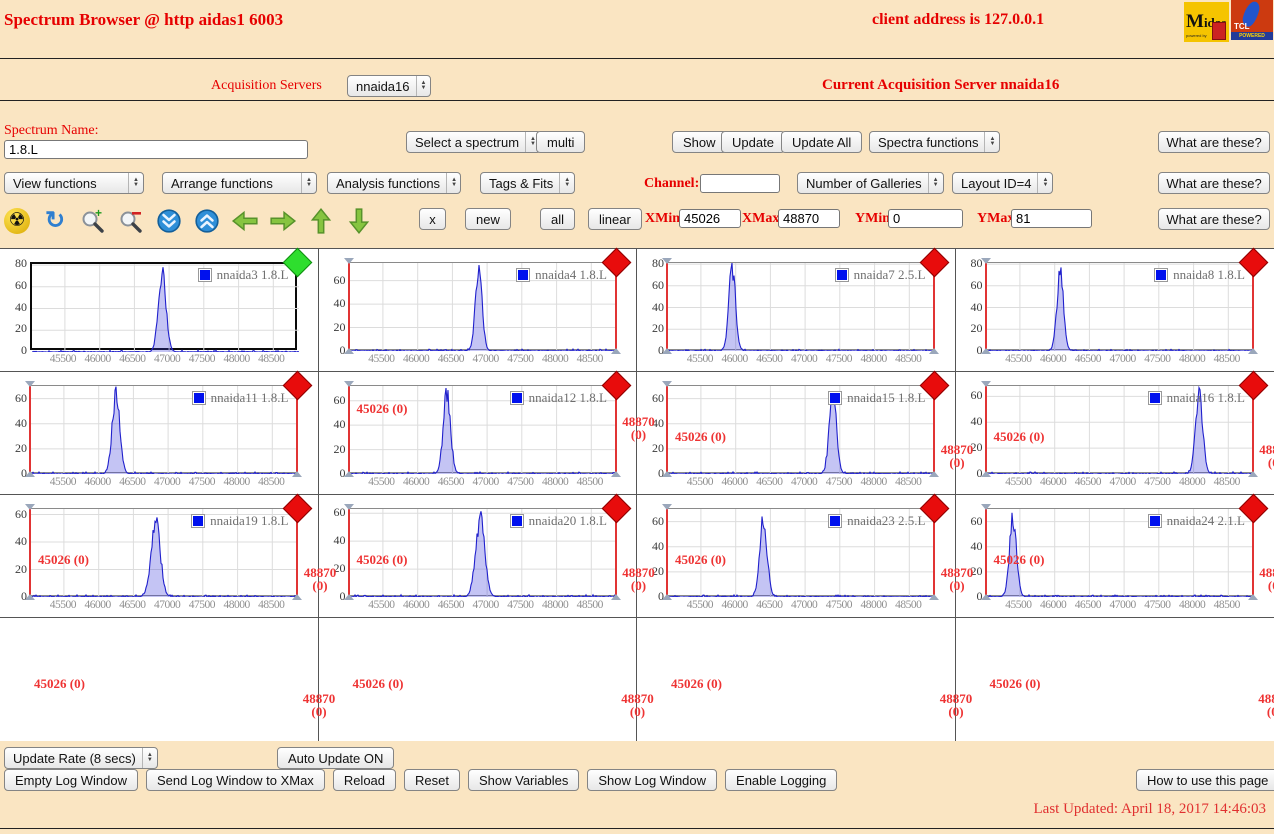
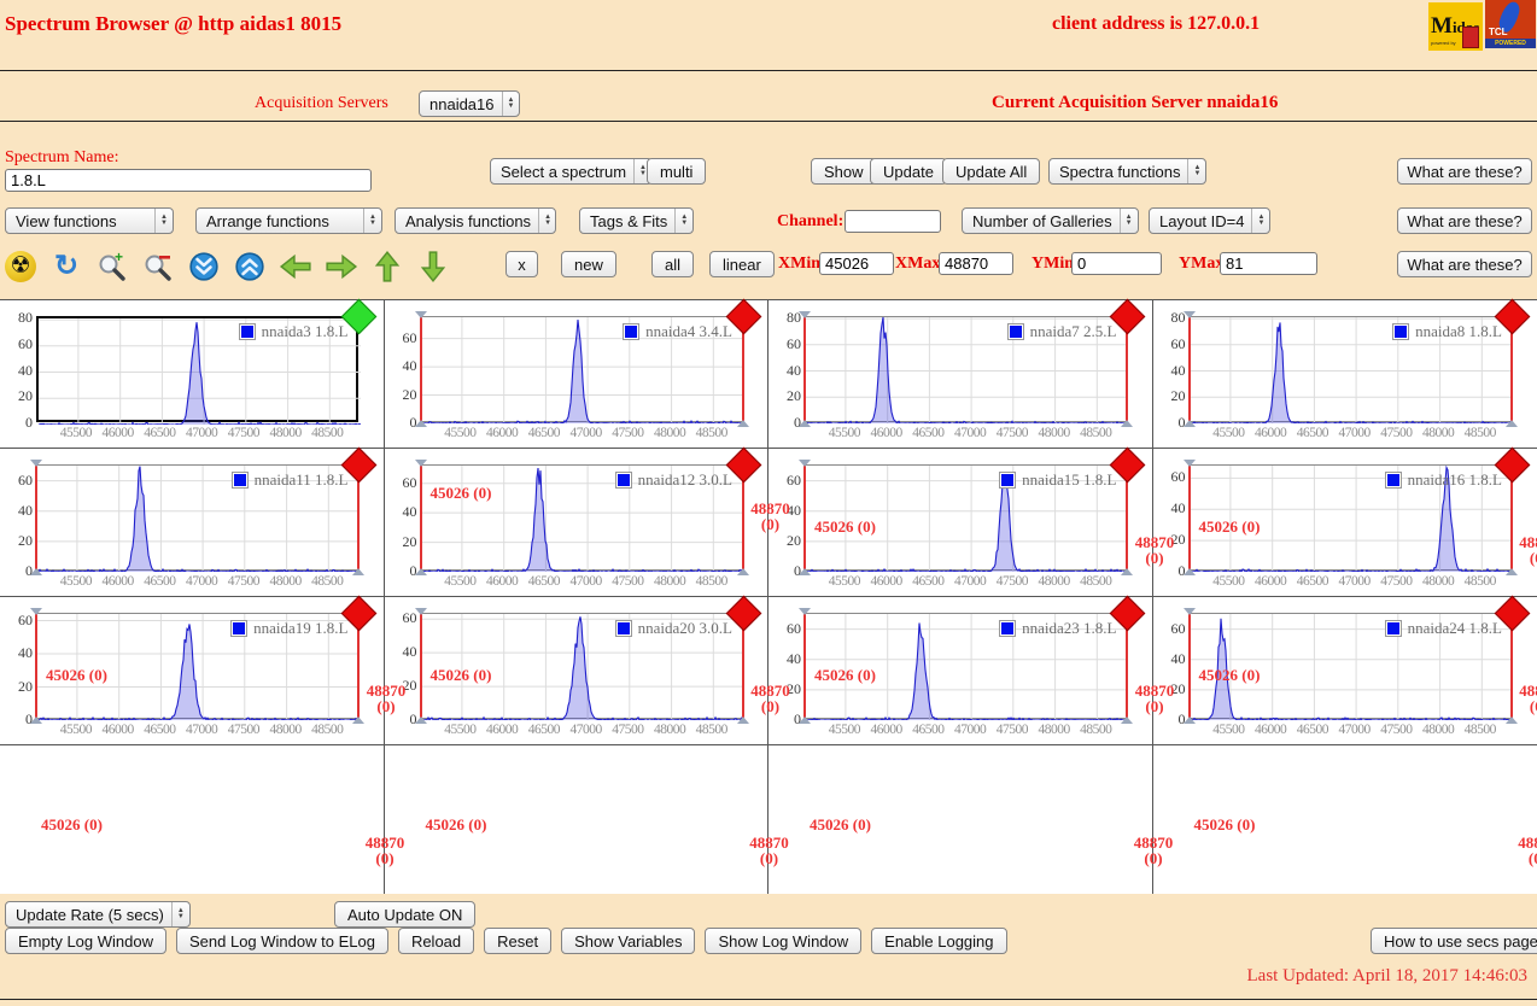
- Spectrum Browser @ http aidas1 6003
+ Spectrum Browser @ http aidas1 8015
  client address is 127.0.0.1
  TCL
  Acquisition Servers
  nnaida16
  Current Acquisition Server nnaida16
  Spectrum Name:
  1.8.L
  Select a spectrum
  multi
  Show
  Update
  Update All
  Spectra functions
  What are these?
  View functions
  Arrange functions
  Analysis functions
  Tags & Fits
  Channel:
  Number of Galleries
  Layout ID=4
  What are these?
  ☢
  ↻
  +
  x
  new
  all
  linear
  XMin
  45026
  XMax
  48870
  YMin
  0
  YMa
  81
  What are these?
  0
  20
  40
  60
  80
  45500
  46000
  46500
  47000
  47500
  48000
  48500
  nnaida3 1.8.L
  0
  20
  40
  60
  45500
  46000
  46500
  47000
  47500
  48000
  48500
- nnaida4 1.8.L
+ nnaida4 3.4.L
  0
  20
  40
  60
  80
  45500
  46000
  46500
  47000
  47500
  48000
  48500
  nnaida7 2.5.L
  0
  20
  40
  60
  80
  45500
  46000
  46500
  47000
  47500
  48000
  48500
  nnaida8 1.8.L
  0
  20
  40
  60
  45500
  46000
  46500
  47000
  47500
  48000
  48500
  nnaida11 1.8.L
  0
  20
  40
  60
  45500
  46000
  46500
  47000
  47500
  48000
  48500
- nnaida12 1.8.L
+ nnaida12 3.0.L
  45026 (0)
  48870
  (0)
  0
  20
  40
  60
  45500
  46000
  46500
  47000
  47500
  48000
  48500
  nnaida15 1.8.L
  45026 (0)
  48870
  (0)
  0
  20
  40
  60
  45500
  46000
  46500
  47000
  47500
  48000
  48500
  nnaida16 1.8.L
  45026 (0)
  0
  20
  40
  60
  45500
  46000
  46500
  47000
  47500
  48000
  48500
  nnaida19 1.8.L
  45026 (0)
  48870
  (0)
  0
  20
  40
  60
  45500
  46000
  46500
  47000
  47500
  48000
  48500
- nnaida20 1.8.L
+ nnaida20 3.0.L
  45026 (0)
  48870
  (0)
  0
  20
  40
  60
  45500
  46000
  46500
  47000
  47500
  48000
  48500
- nnaida23 2.5.L
+ nnaida23 1.8.L
  45026 (0)
  48870
  (0)
  0
  20
  40
  60
  45500
  46000
  46500
  47000
  47500
  48000
  48500
- nnaida24 2.1.L
+ nnaida24 1.8.L
  45026 (0)
  45026 (0)
  48870
  (0)
  45026 (0)
  48870
  (0)
  45026 (0)
  48870
  (0)
  45026 (0)
- Update Rate (8 secs)
+ Update Rate (5 secs)
  Auto Update ON
  Empty Log Window
- Send Log Window to XMax
+ Send Log Window to ELog
  Reload
  Reset
  Show Variables
  Show Log Window
  Enable Logging
- How to use this page
+ How to use secs page
  Last Updated: April 18, 2017 14:46:03
